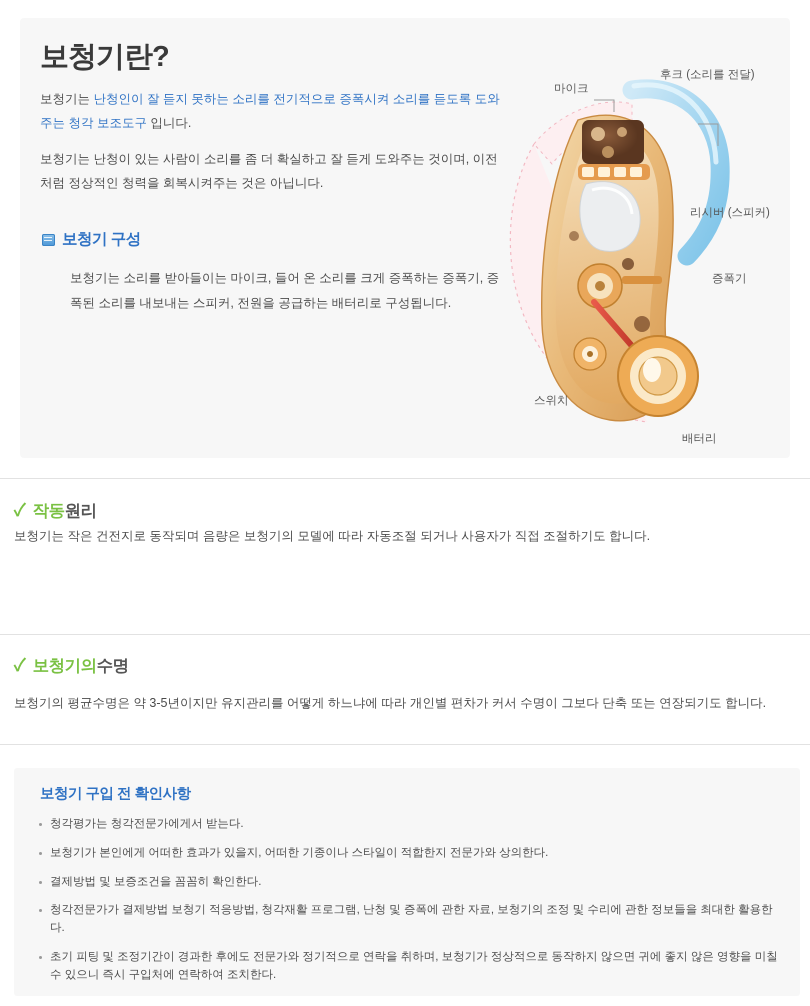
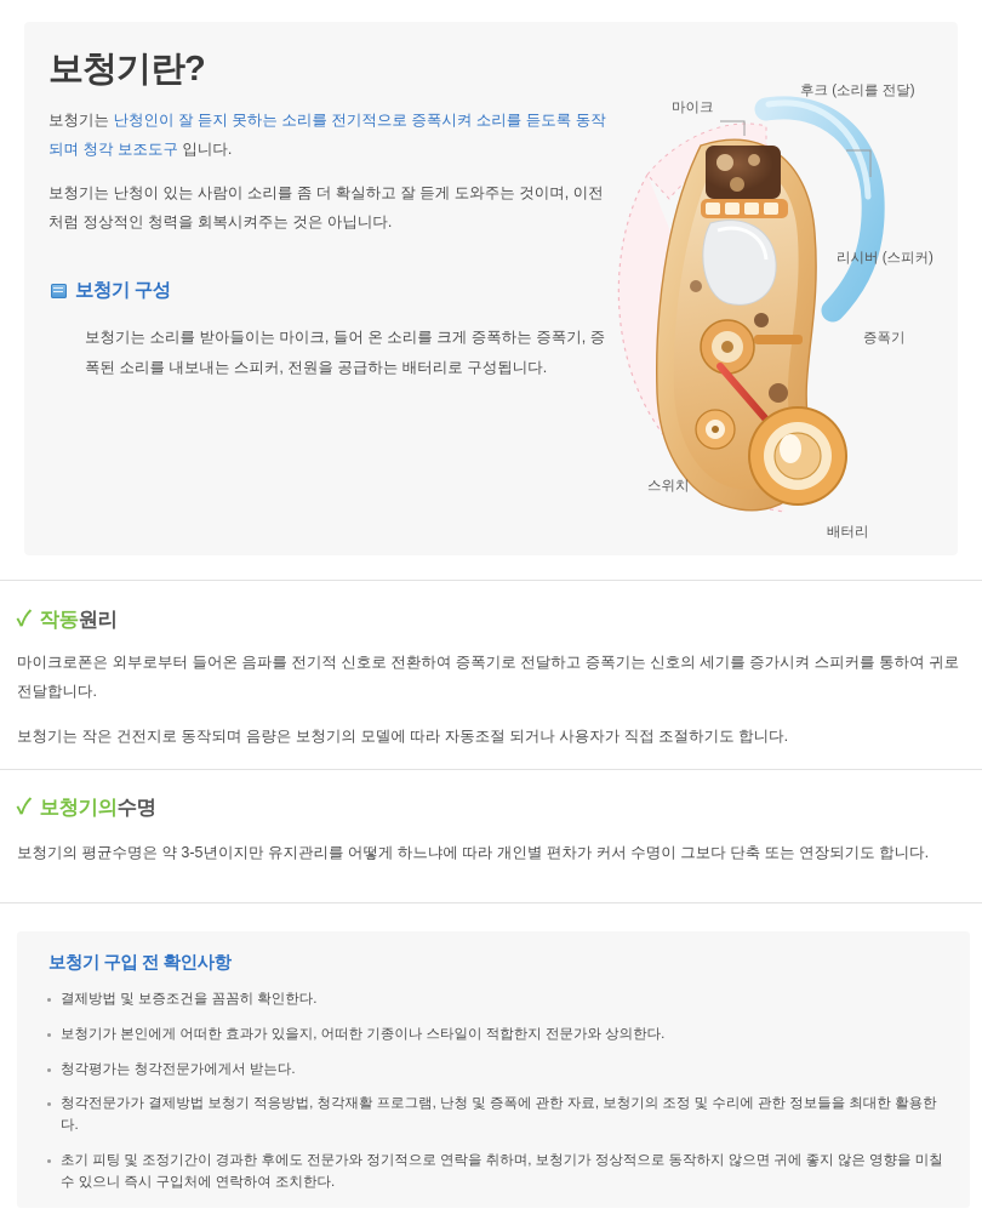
  보청기란?
- 보청기는 난청인이 잘 듣지 못하는 소리를 전기적으로 증폭시켜 소리를 듣도록 도와주는 청각 보조도구 입니다.
+ 보청기는 난청인이 잘 듣지 못하는 소리를 전기적으로 증폭시켜 소리를 듣도록 동작되며 청각 보조도구 입니다.
  보청기는 난청이 있는 사람이 소리를 좀 더 확실하고 잘 듣게 도와주는 것이며, 이전처럼 정상적인 청력을 회복시켜주는 것은 아닙니다.
  보청기 구성
  보청기는 소리를 받아들이는 마이크, 들어 온 소리를 크게 증폭하는 증폭기, 증폭된 소리를 내보내는 스피커, 전원을 공급하는 배터리로 구성됩니다.
  후크 (소리를 전달)
  마이크
  리시버 (스피커)
  증폭기
  스위치
  배터리
  ✓
  작동
  원리
+ 마이크로폰은 외부로부터 들어온 음파를 전기적 신호로 전환하여 증폭기로 전달하고 증폭기는 신호의 세기를 증가시켜 스피커를 통하여 귀로 전달합니다.
  보청기는 작은 건전지로 동작되며 음량은 보청기의 모델에 따라 자동조절 되거나 사용자가 직접 조절하기도 합니다.
  ✓
  보청기의
  수명
  보청기의 평균수명은 약 3-5년이지만 유지관리를 어떻게 하느냐에 따라 개인별 편차가 커서 수명이 그보다 단축 또는 연장되기도 합니다.
  보청기 구입 전 확인사항
- 청각평가는 청각전문가에게서 받는다.
+ 결제방법 및 보증조건을 꼼꼼히 확인한다.
  보청기가 본인에게 어떠한 효과가 있을지, 어떠한 기종이나 스타일이 적합한지 전문가와 상의한다.
- 결제방법 및 보증조건을 꼼꼼히 확인한다.
+ 청각평가는 청각전문가에게서 받는다.
  청각전문가가 결제방법 보청기 적응방법, 청각재활 프로그램, 난청 및 증폭에 관한 자료, 보청기의 조정 및 수리에 관한 정보들을 최대한 활용한다.
  초기 피팅 및 조정기간이 경과한 후에도 전문가와 정기적으로 연락을 취하며, 보청기가 정상적으로 동작하지 않으면 귀에 좋지 않은 영향을 미칠 수 있으니 즉시 구입처에 연락하여 조치한다.
